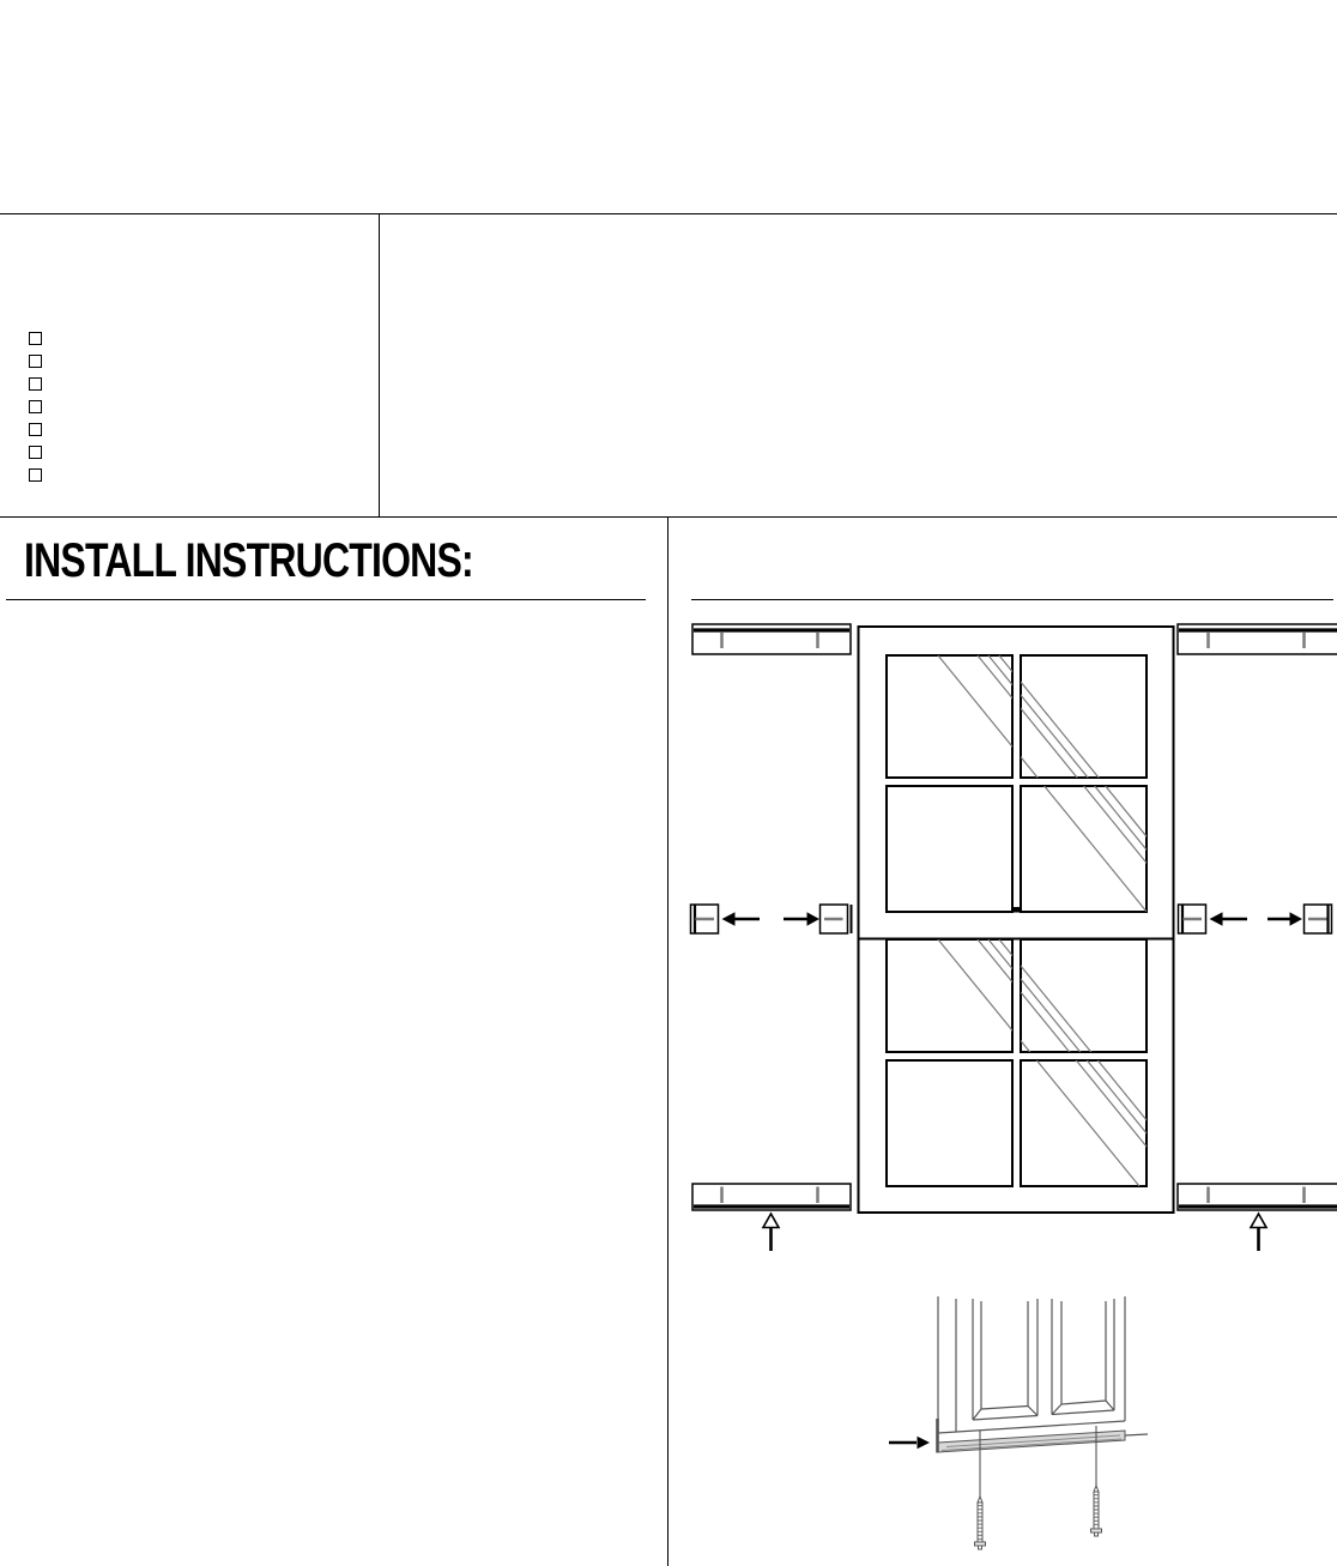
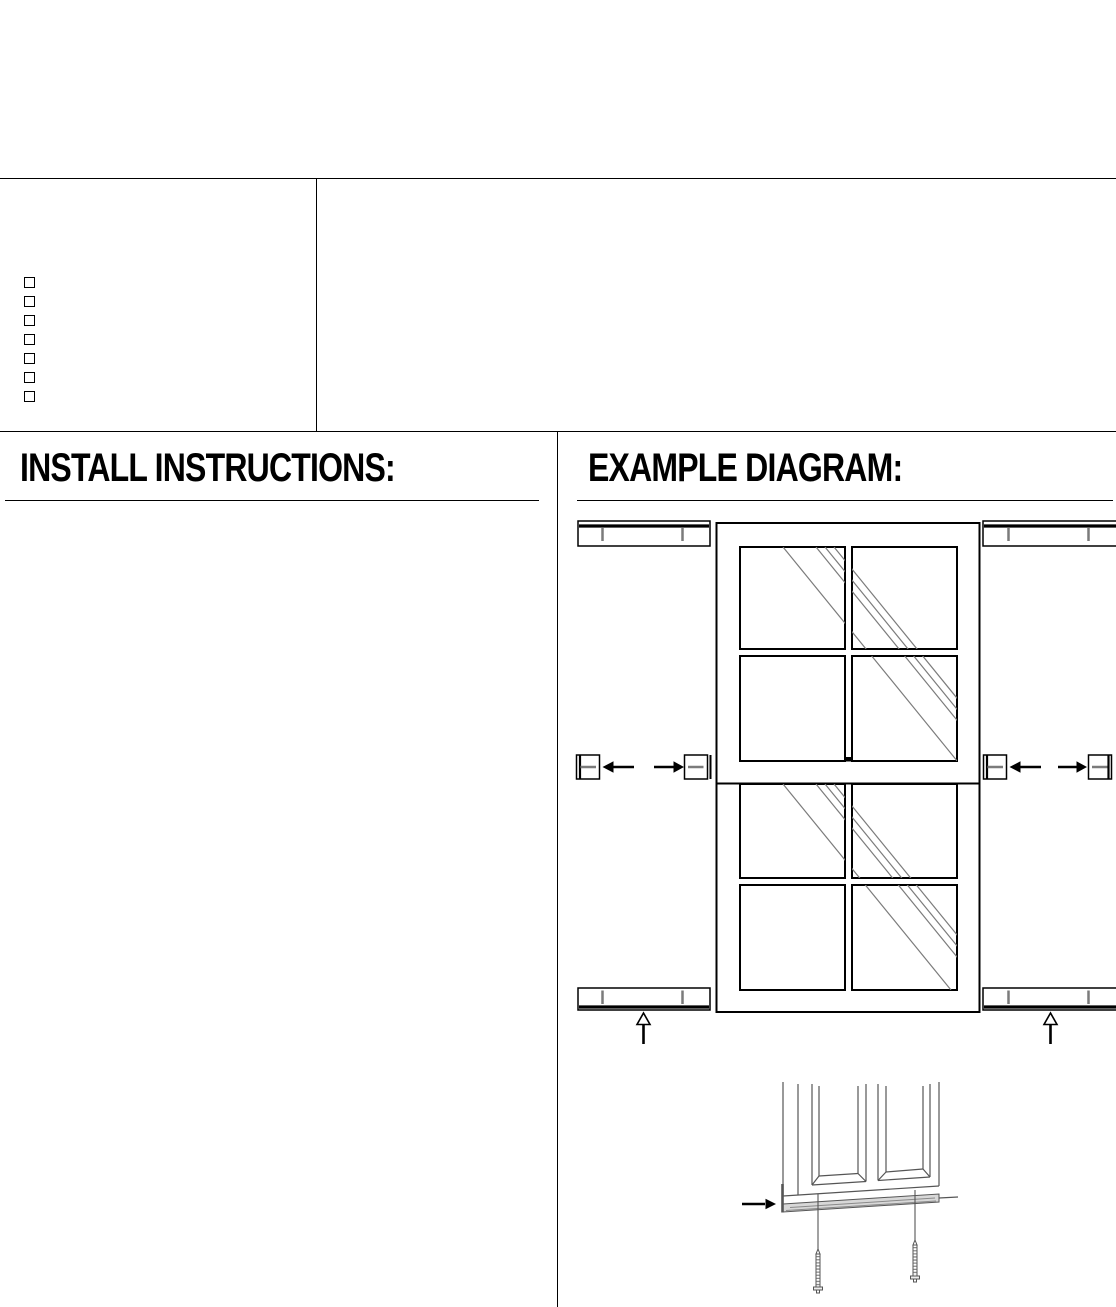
  INSTALL INSTRUCTIONS:
+ EXAMPLE DIAGRAM:
